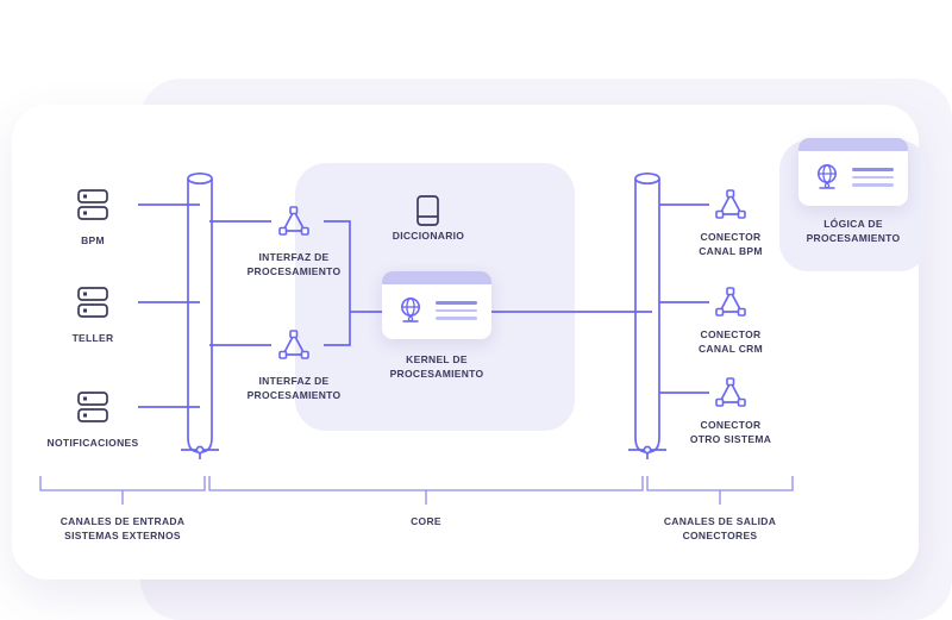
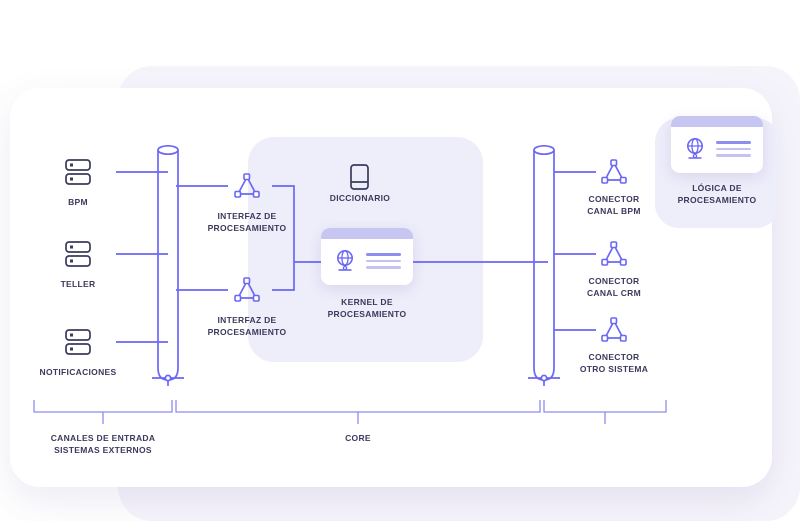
  BPM
  TELLER
  NOTIFICACIONES
  INTERFAZ DE
  PROCESAMIENTO
  INTERFAZ DE
  PROCESAMIENTO
  DICCIONARIO
  KERNEL DE
  PROCESAMIENTO
  CONECTOR
  CANAL BPM
  CONECTOR
  CANAL CRM
  CONECTOR
  OTRO SISTEMA
  LÓGICA DE
  PROCESAMIENTO
  CANALES DE ENTRADA
  SISTEMAS EXTERNOS
  CORE
- CANALES DE SALIDA
- CONECTORES
